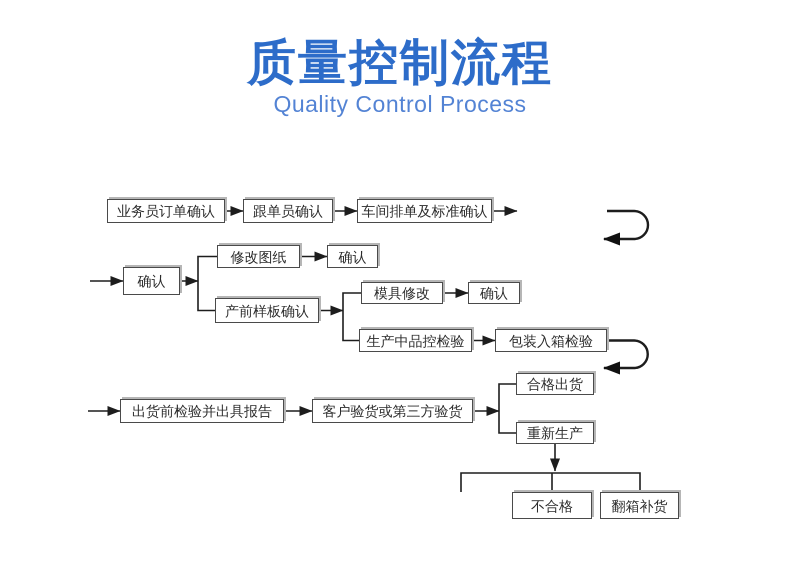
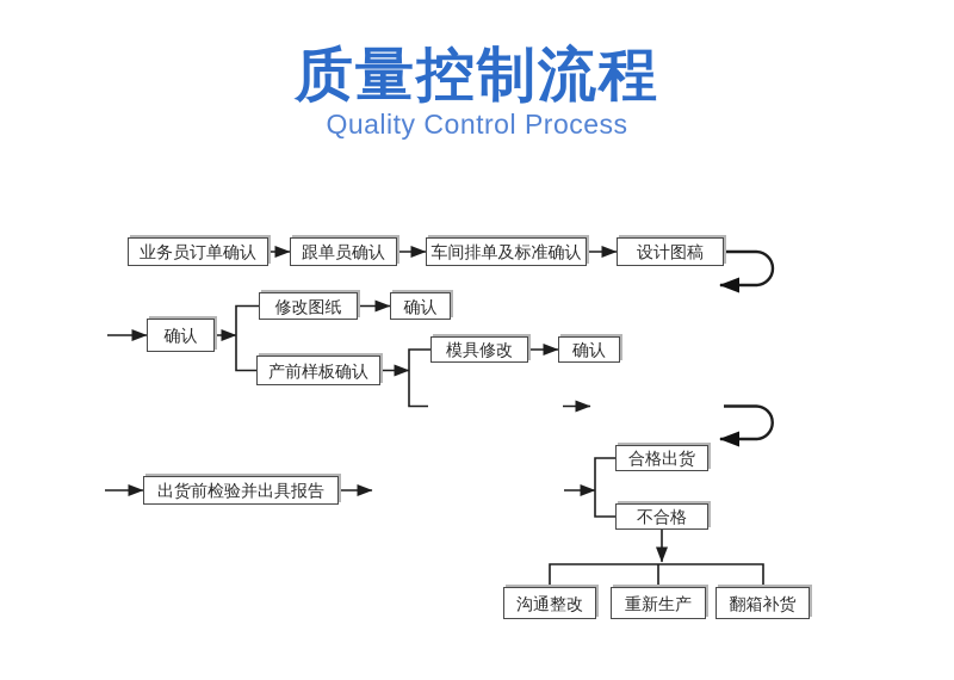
  质量控制流程
  Quality Control Process
  业务员订单确认
  跟单员确认
  车间排单及标准确认
+ 设计图稿
  确认
  修改图纸
  确认
  产前样板确认
  模具修改
  确认
- 生产中品控检验
- 包装入箱检验
  出货前检验并出具报告
- 客户验货或第三方验货
  合格出货
- 重新生产
+ 不合格
+ 沟通整改
- 不合格
+ 重新生产
  翻箱补货
